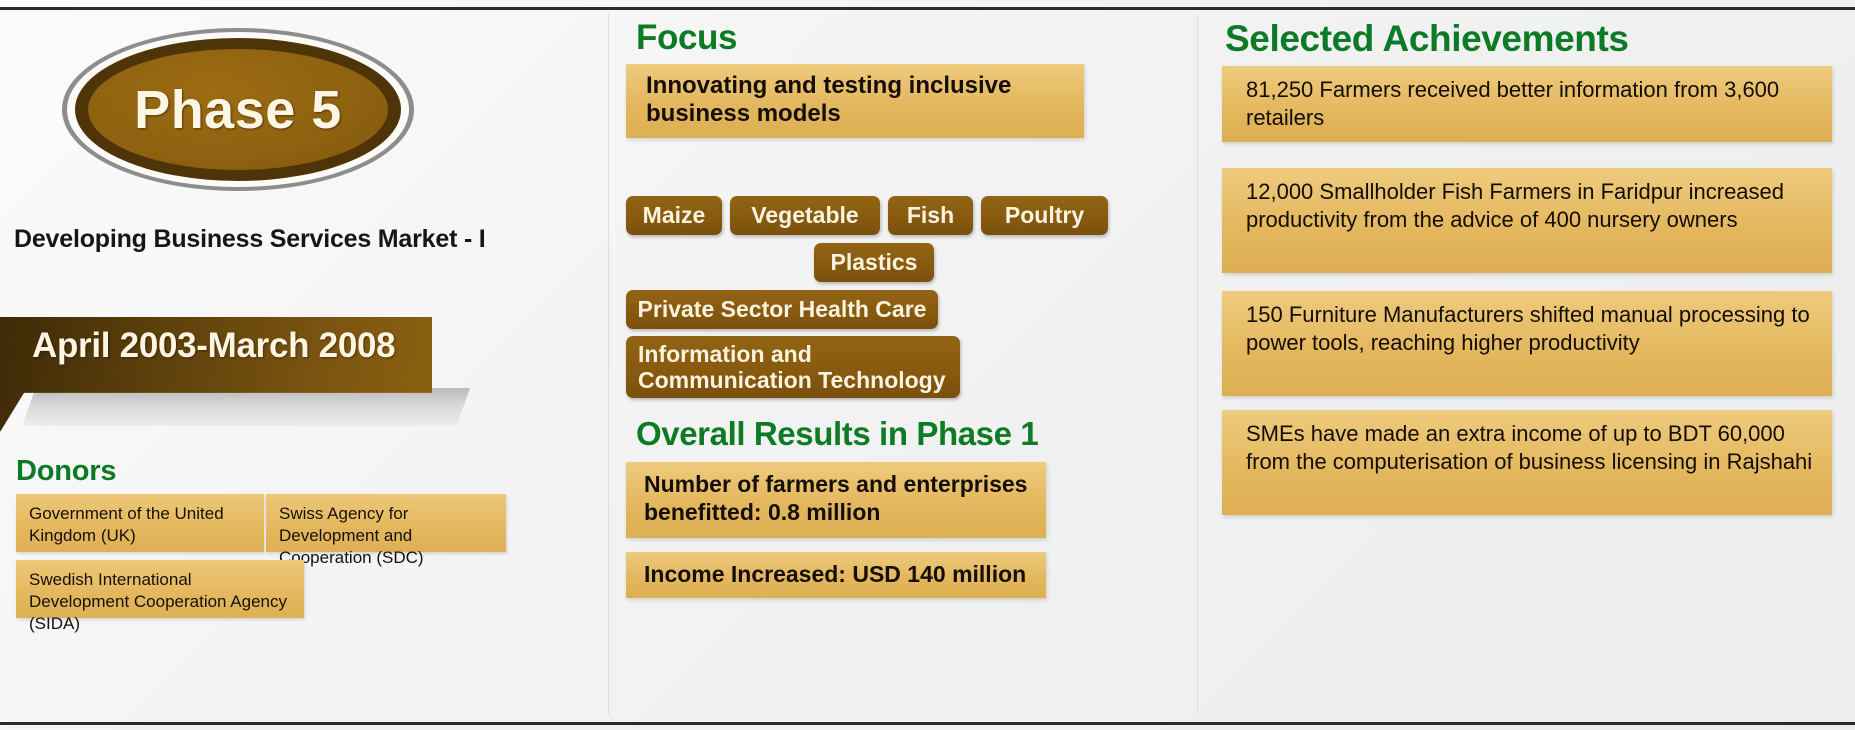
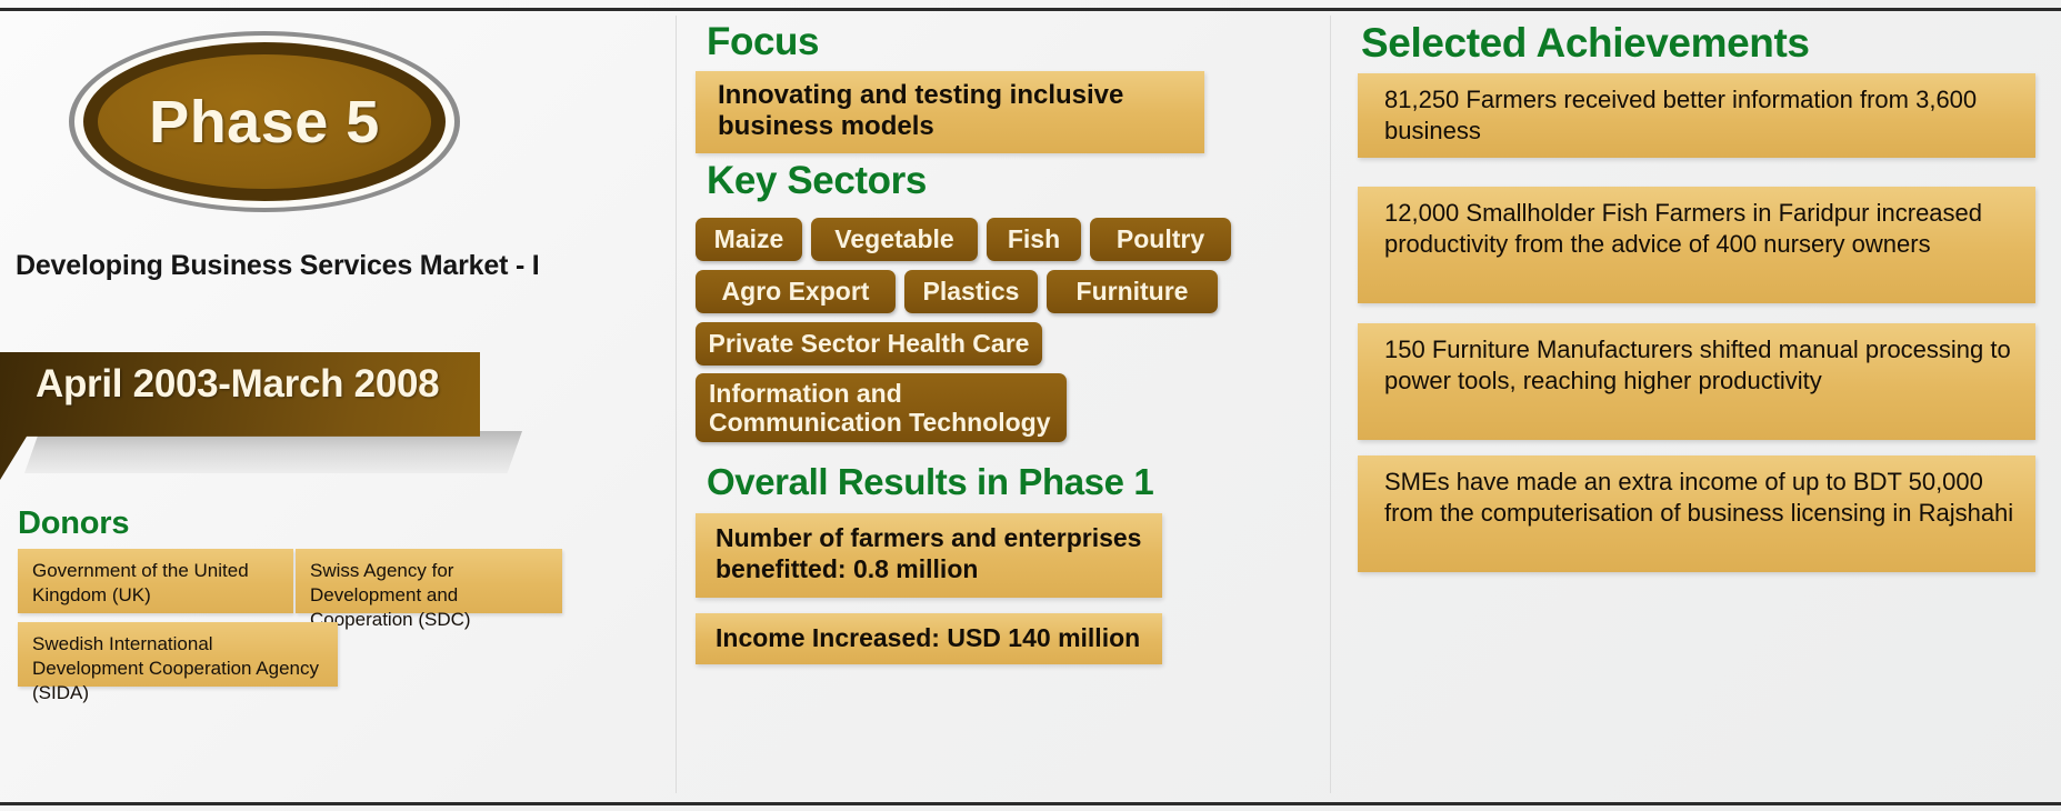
  Phase 5
  Developing Business Services Market - I
  April 2003-March 2008
  Donors
  Government of the United Kingdom (UK)
  Swiss Agency for Development and Cooperation (SDC)
  Swedish International Development Cooperation Agency (SIDA)
  Focus
  Innovating and testing inclusive business models
+ Key Sectors
  Maize
  Vegetable
  Fish
  Poultry
+ Agro Export
  Plastics
+ Furniture
  Private Sector Health Care
  Information and
  Communication Technology
  Overall Results in Phase 1
  Number of farmers and enterprises benefitted: 0.8 million
  Income Increased: USD 140 million
  Selected Achievements
- 81,250 Farmers received better information from 3,600 retailers
+ 81,250 Farmers received better information from 3,600 business
  12,000 Smallholder Fish Farmers in Faridpur increased productivity from the advice of 400 nursery owners
  150 Furniture Manufacturers shifted manual processing to power tools, reaching higher productivity
- SMEs have made an extra income of up to BDT 60,000 from the computerisation of business licensing in Rajshahi
+ SMEs have made an extra income of up to BDT 50,000 from the computerisation of business licensing in Rajshahi
